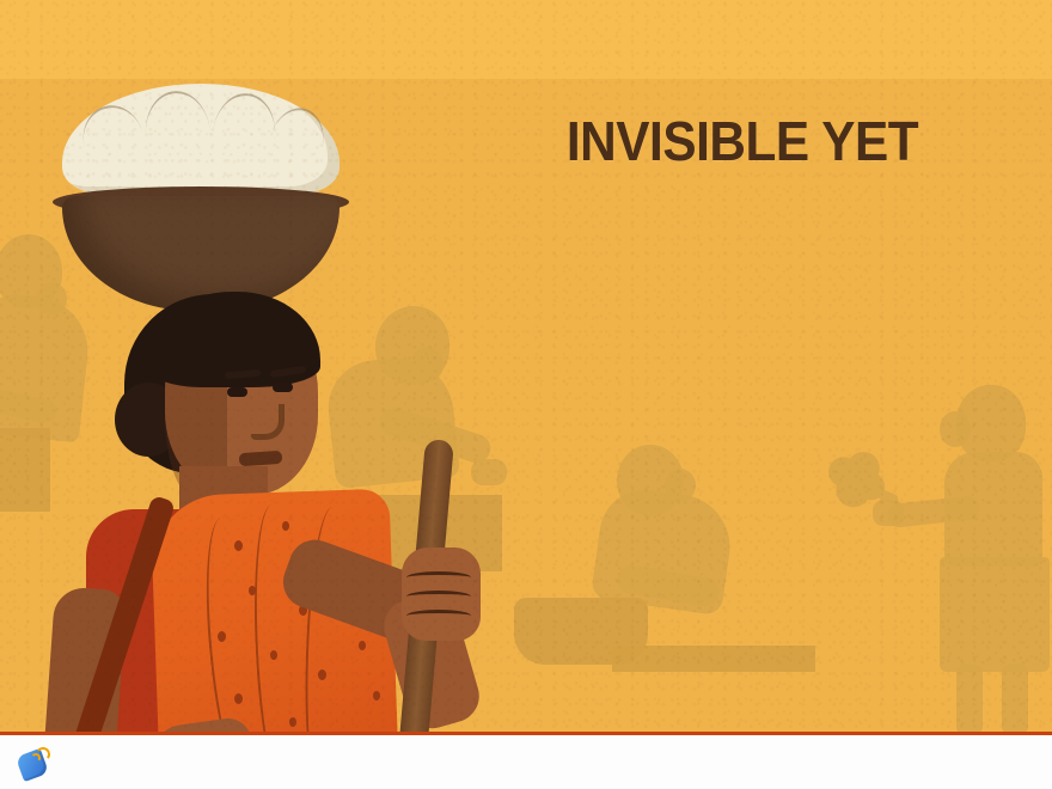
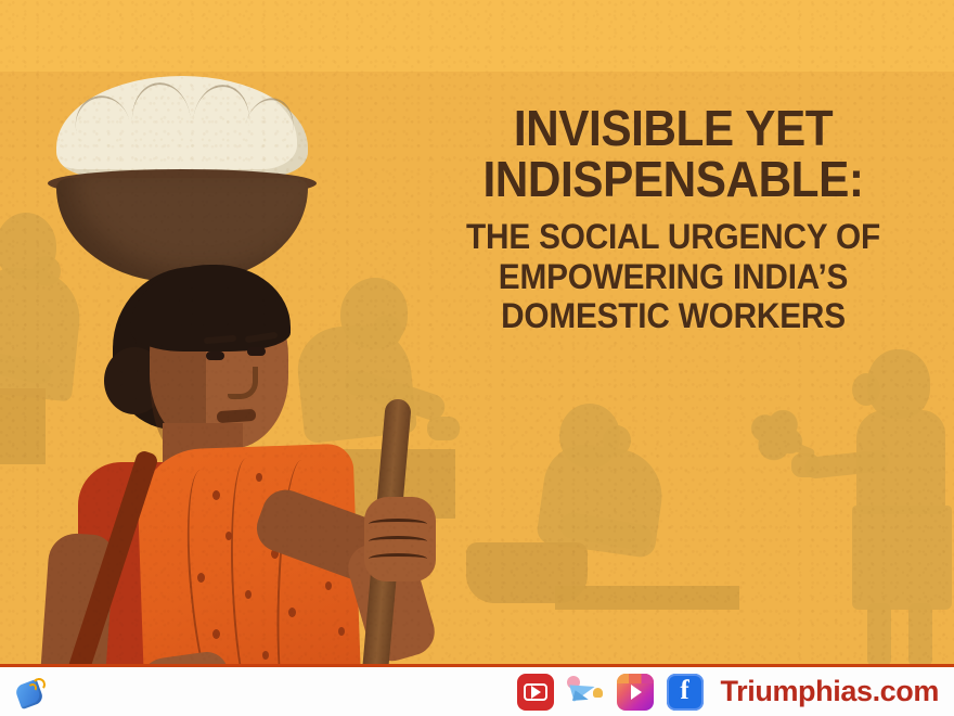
  INVISIBLE YET
+ INDISPENSABLE:
+ THE SOCIAL URGENCY OF
+ EMPOWERING INDIA’S
+ DOMESTIC WORKERS
+ f
+ Triumphias.com
